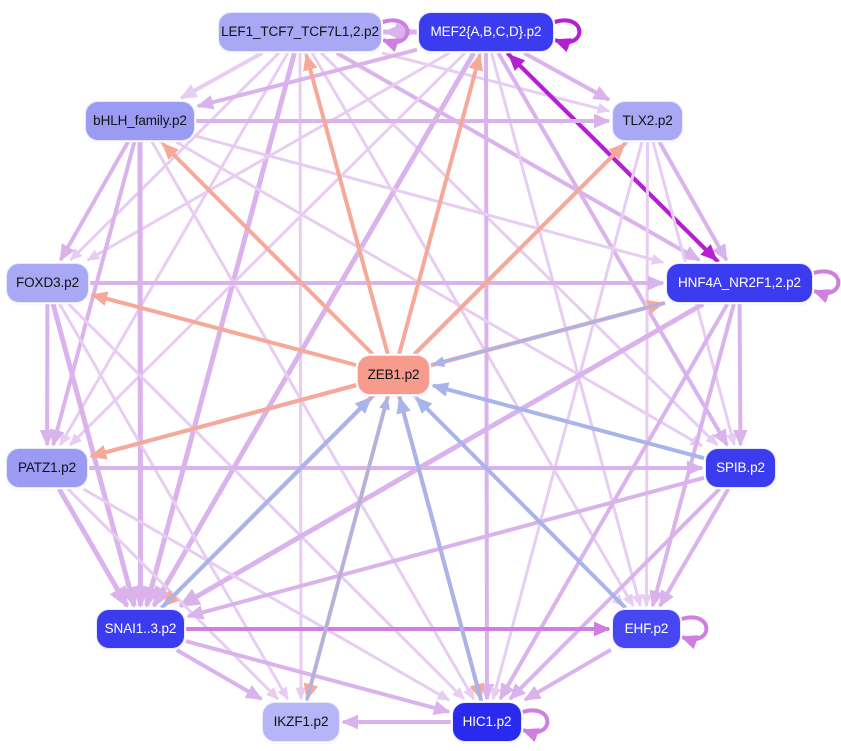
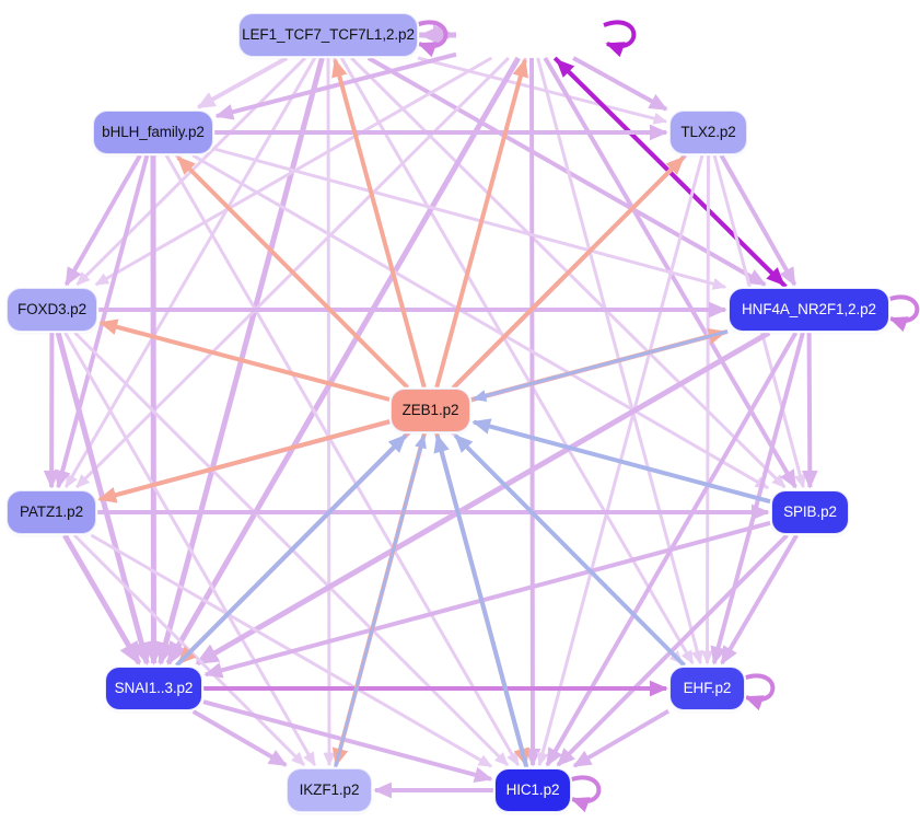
  LEF1_TCF7_TCF7L1,2.p2
- MEF2{A,B,C,D}.p2
  bHLH_family.p2
  TLX2.p2
  FOXD3.p2
  HNF4A_NR2F1,2.p2
  ZEB1.p2
  PATZ1.p2
  SPIB.p2
  SNAI1..3.p2
  EHF.p2
  IKZF1.p2
  HIC1.p2
